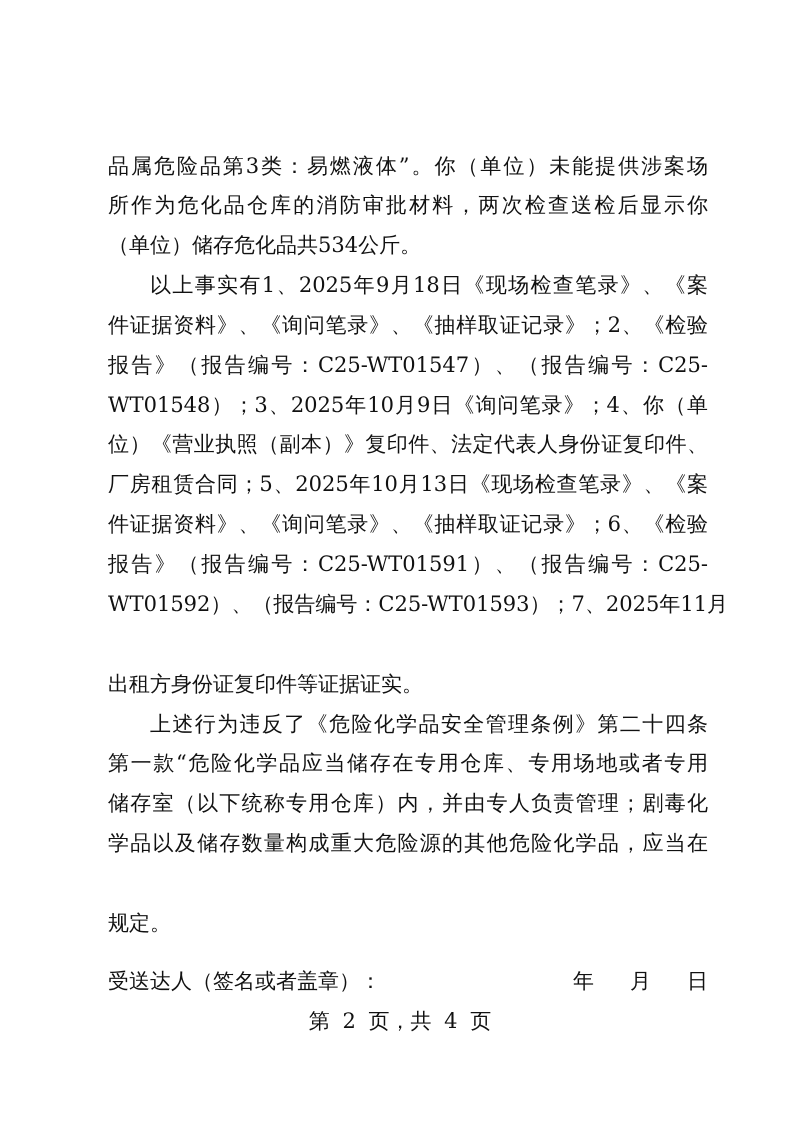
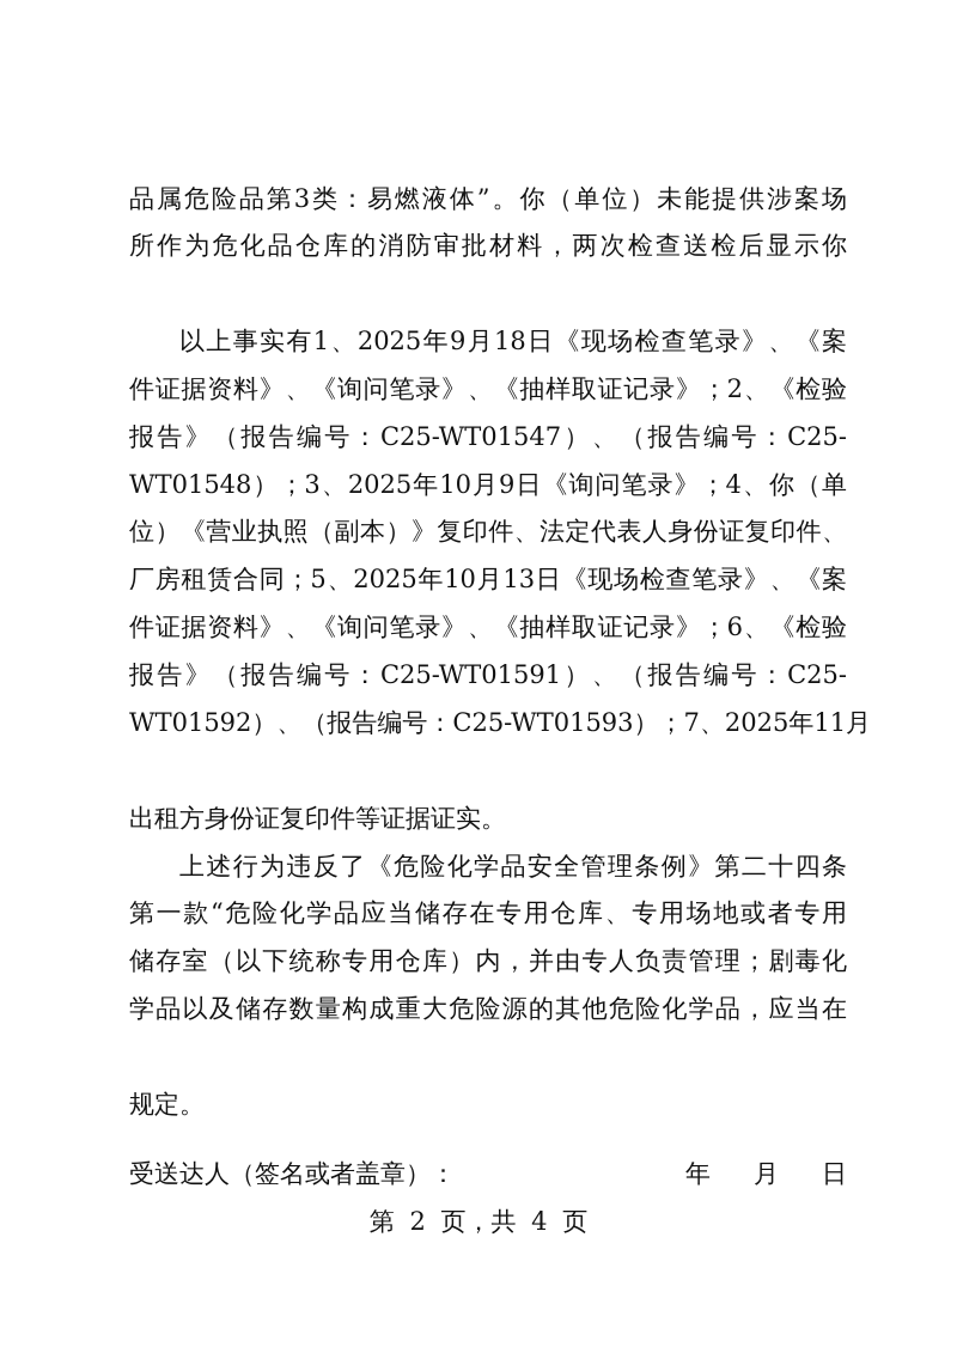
  品属危险品第3类：易燃液体”。你（单位）未能提供涉案场
  所作为危化品仓库的消防审批材料，两次检查送检后显示你
- （单位）储存危化品共534公斤。
  以上事实有1、2025年9月18日《现场检查笔录》、《案
  件证据资料》、《询问笔录》、《抽样取证记录》；2、《检验
  报告》（报告编号：C25-WT01547）、（报告编号：C25-
  WT01548）；3、2025年10月9日《询问笔录》；4、你（单
  位）《营业执照（副本）》复印件、法定代表人身份证复印件、
  厂房租赁合同；5、2025年10月13日《现场检查笔录》、《案
  件证据资料》、《询问笔录》、《抽样取证记录》；6、《检验
  报告》（报告编号：C25-WT01591）、（报告编号：C25-
  WT01592）、（报告编号：C25-WT01593）；7、2025年11月
  出租方身份证复印件等证据证实。
  上述行为违反了《危险化学品安全管理条例》第二十四条
  第一款“危险化学品应当储存在专用仓库、专用场地或者专用
  储存室（以下统称专用仓库）内，并由专人负责管理；剧毒化
  学品以及储存数量构成重大危险源的其他危险化学品，应当在
  规定。
  受送达人（签名或者盖章）：
  年
  月
  日
  第 2 页，共 4 页
